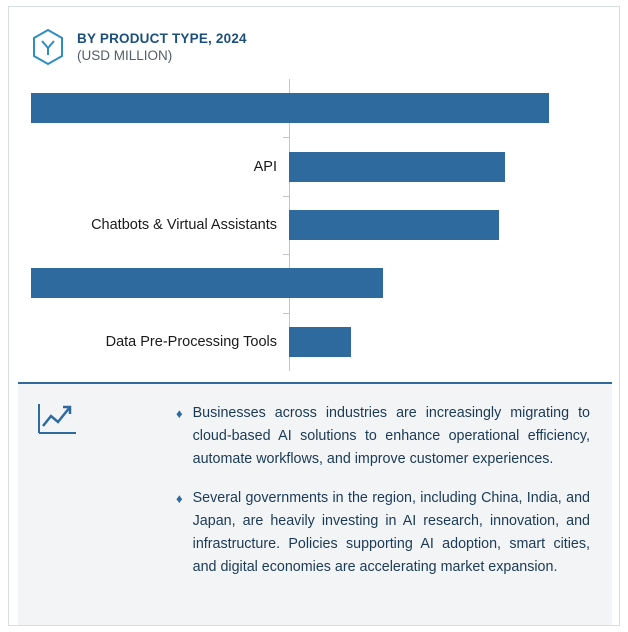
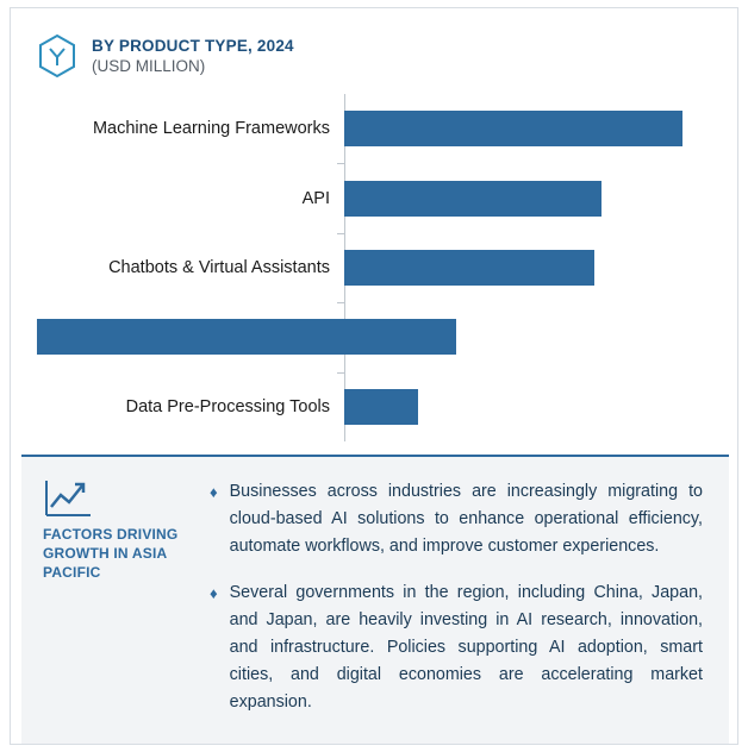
  BY PRODUCT TYPE, 2024
  (USD MILLION)
+ Machine Learning Frameworks
  API
  Chatbots & Virtual Assistants
  Data Pre-Processing Tools
+ FACTORS DRIVING GROWTH IN ASIA PACIFIC
  ♦
  Businesses across industries are increasingly migrating to cloud-based AI solutions to enhance operational efficiency, automate workflows, and improve customer experiences.
  ♦
- Several governments in the region, including China, India, and Japan, are heavily investing in AI research, innovation, and infrastructure. Policies supporting AI adoption, smart cities, and digital economies are accelerating market expansion.
+ Several governments in the region, including China, Japan, and Japan, are heavily investing in AI research, innovation, and infrastructure. Policies supporting AI adoption, smart cities, and digital economies are accelerating market expansion.
